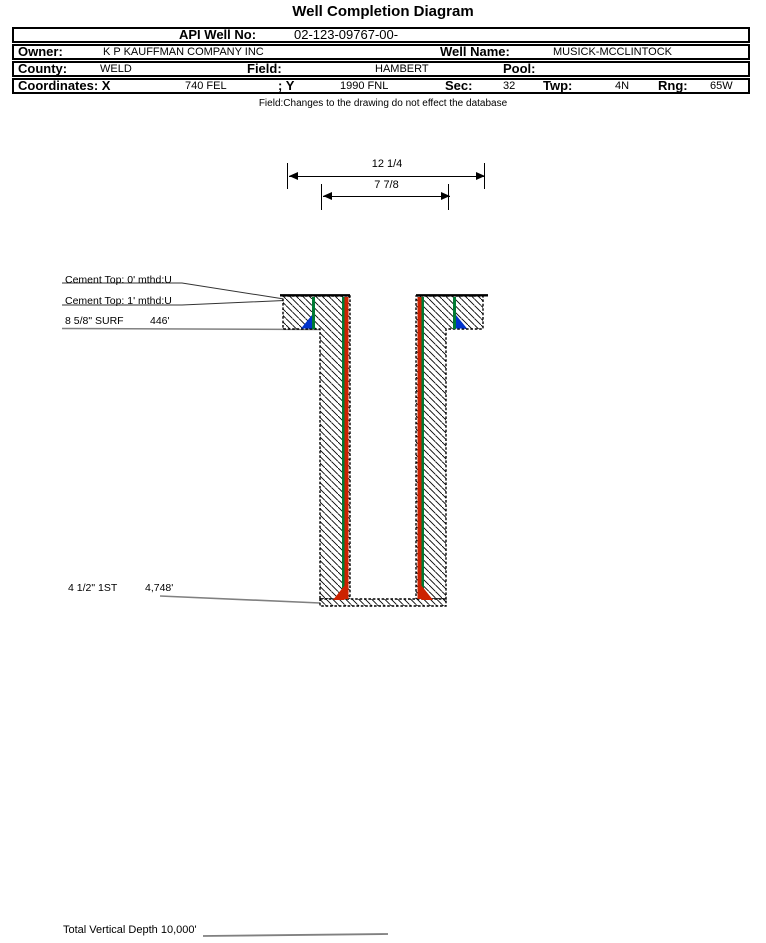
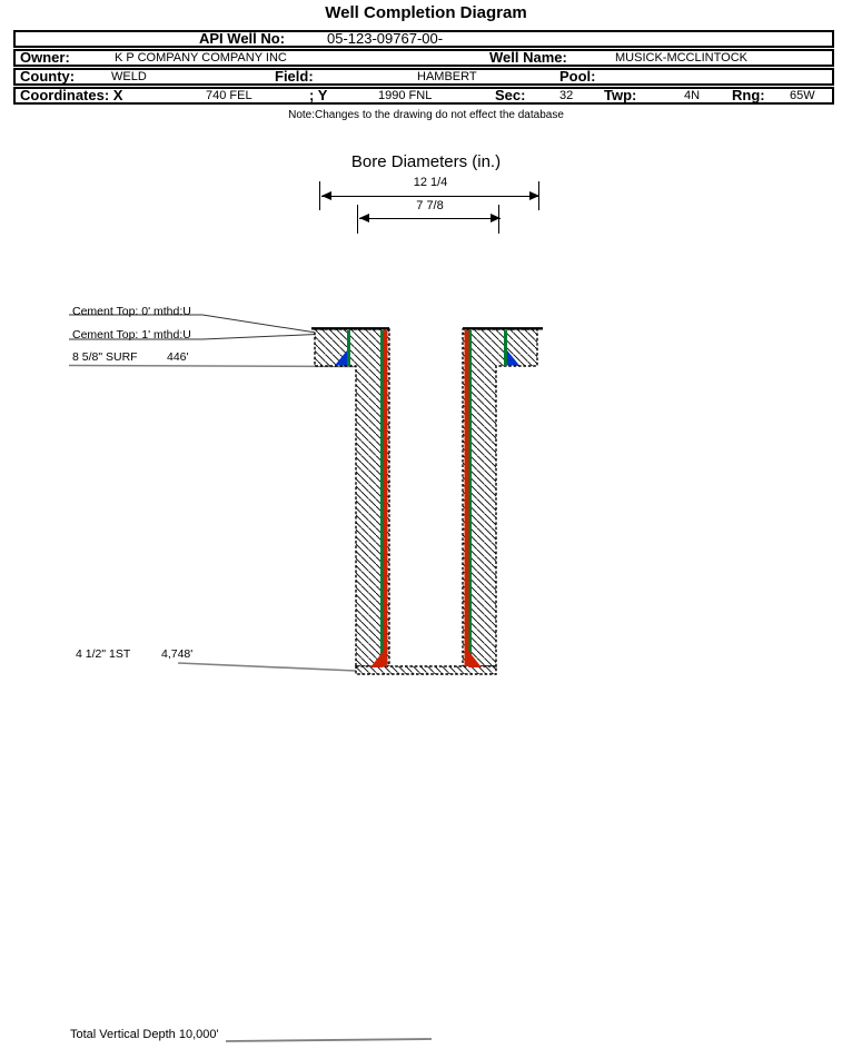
  Well Completion Diagram
  API Well No:
- 02-123-09767-00-
+ 05-123-09767-00-
  Owner:
- K P KAUFFMAN COMPANY INC
+ K P COMPANY COMPANY INC
  Well Name:
  MUSICK-MCCLINTOCK
  County:
  WELD
  Field:
  HAMBERT
  Pool:
  Coordinates: X
  740 FEL
  ; Y
  1990 FNL
  Sec:
  32
  Twp:
  4N
  Rng:
  65W
- Field:Changes to the drawing do not effect the database
+ Note:Changes to the drawing do not effect the database
+ Bore Diameters (in.)
  12 1/4
  7 7/8
  Cement Top: 0' mthd:U
  Cement Top: 1' mthd:U
  8 5/8" SURF
  446'
  4 1/2" 1ST
  4,748'
  Total Vertical Depth 10,000'
